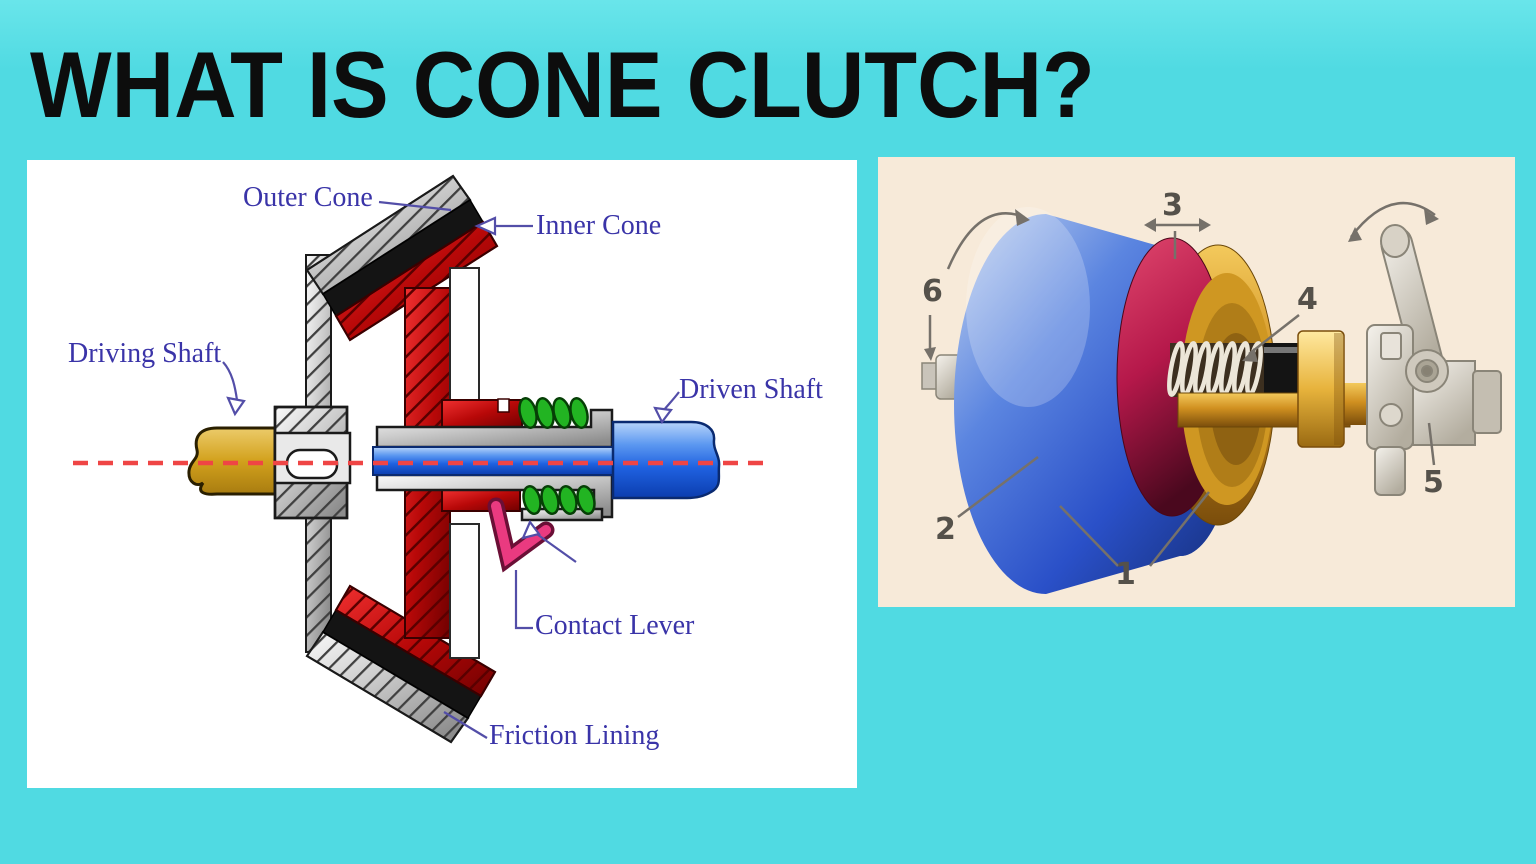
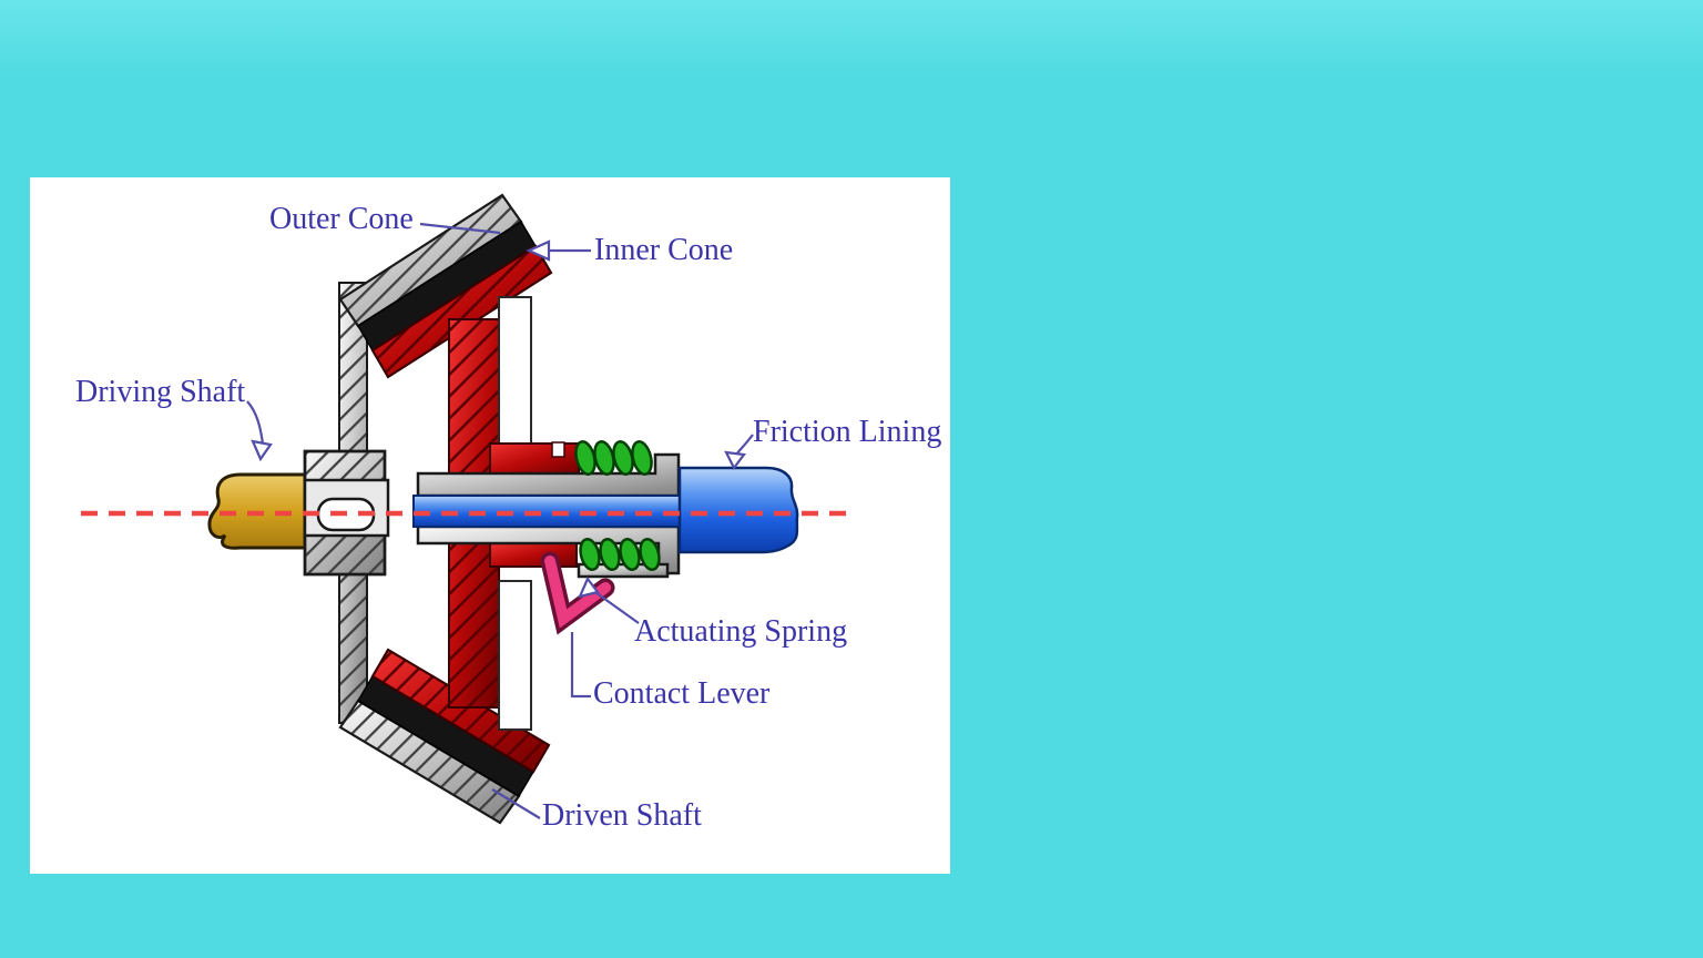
- WHAT IS CONE CLUTCH?
  Outer Cone
  Inner Cone
  Driving Shaft
- Driven Shaft
+ Friction Lining
+ Actuating Spring
  Contact Lever
- Friction Lining
+ Driven Shaft
- 1
- 2
- 3
- 4
- 5
- 6
